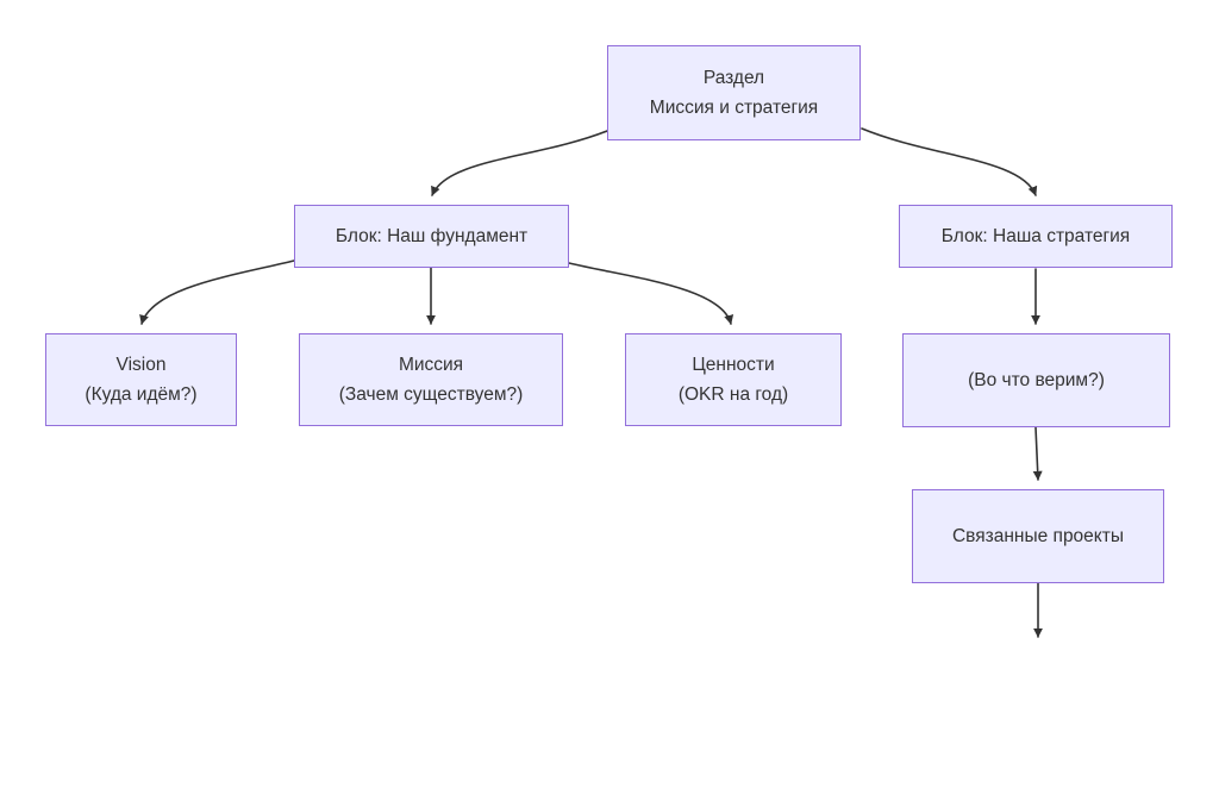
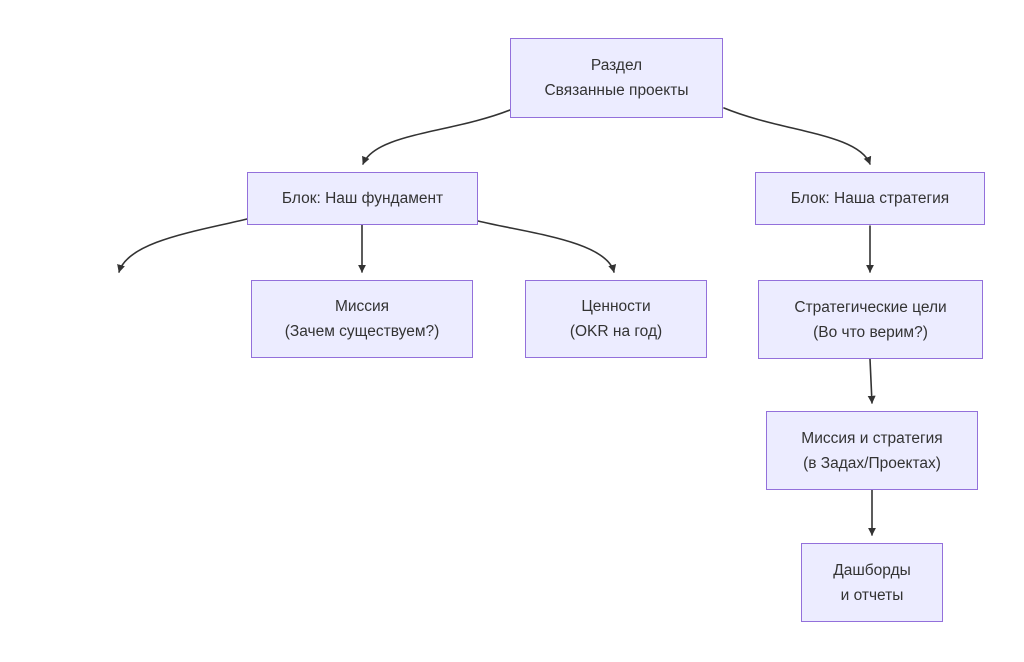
  Раздел
- Миссия и стратегия
+ Связанные проекты
  Блок: Наш фундамент
  Блок: Наша стратегия
- Vision
- (Куда идём?)
  Миссия
  (Зачем существуем?)
  Ценности
  (OKR на год)
+ Стратегические цели
  (Во что верим?)
- Связанные проекты
+ Миссия и стратегия
+ (в Задах/Проектах)
+ Дашборды
+ и отчеты
